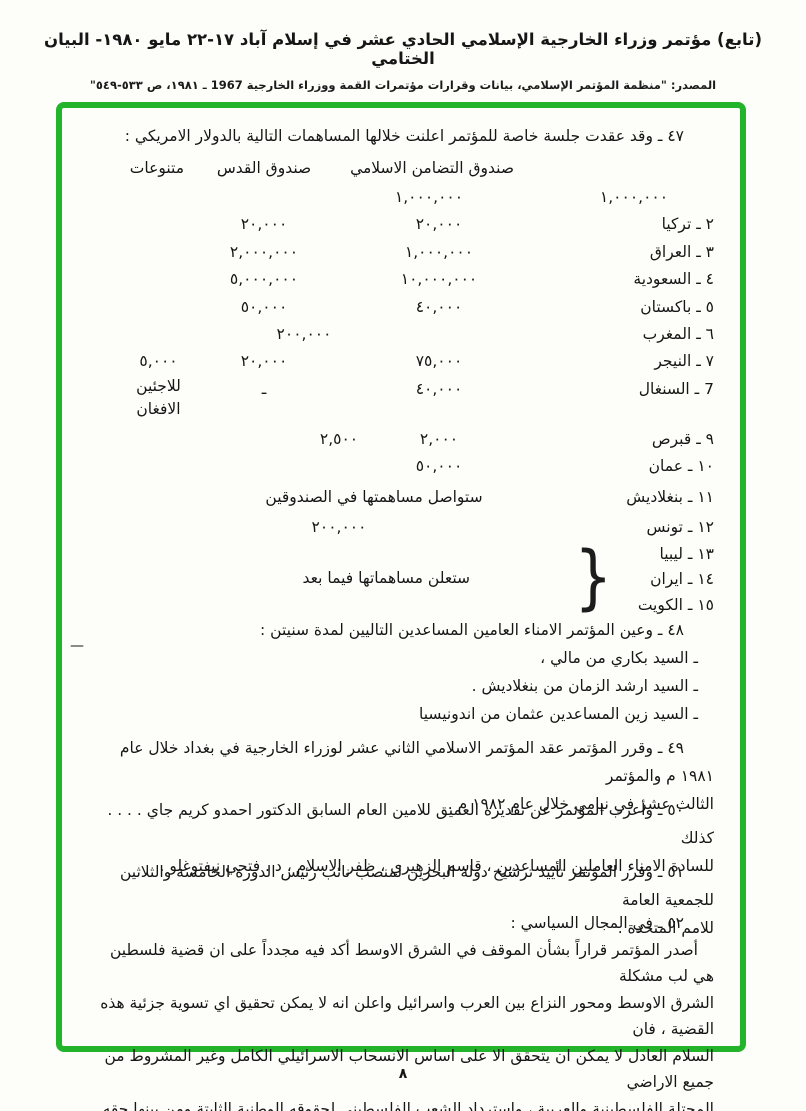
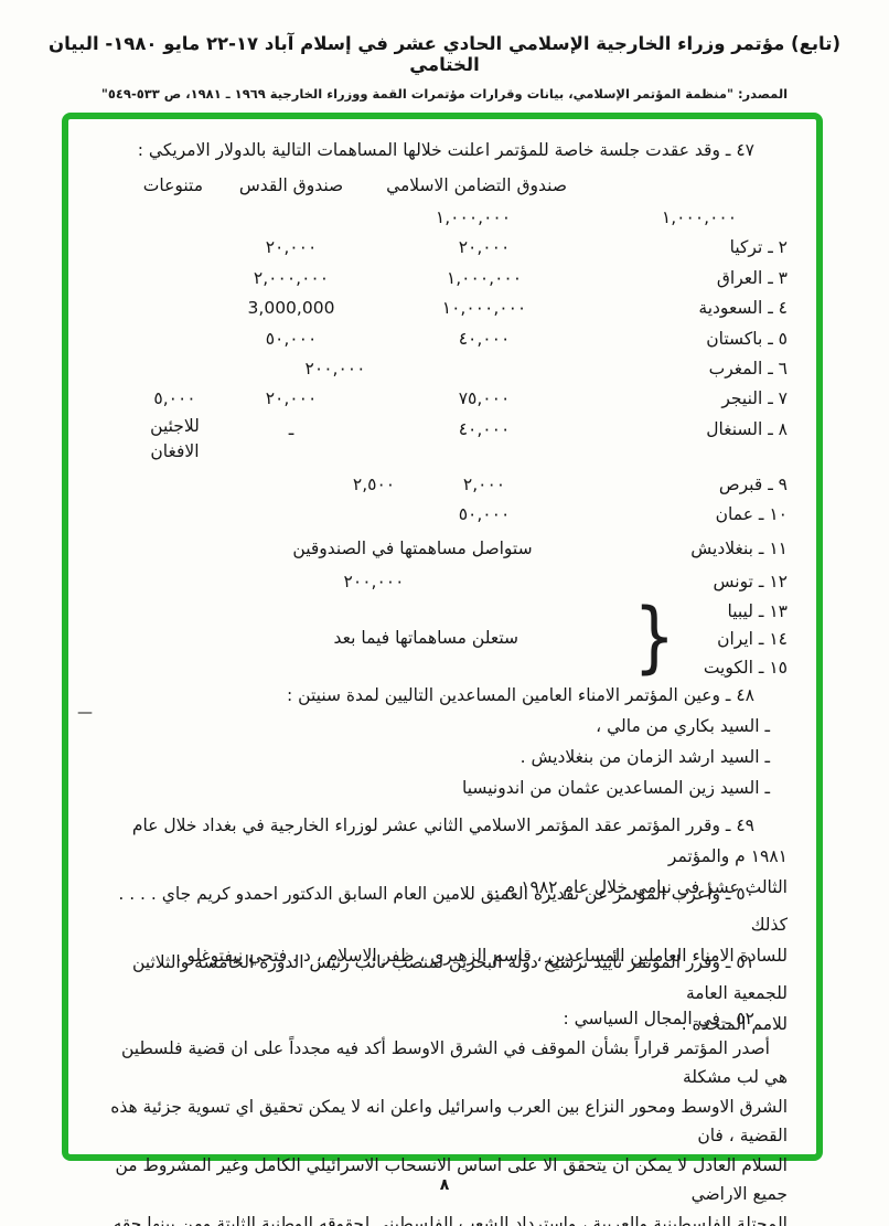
  (تابع) مؤتمر وزراء الخارجية الإسلامي الحادي عشر في إسلام آباد ١٧-٢٢ مايو ١٩٨٠- البيان الختامي
- المصدر: "منظمة المؤتمر الإسلامي، بيانات وقرارات مؤتمرات القمة ووزراء الخارجية 1967 ـ ١٩٨١، ص ٥٣٣-٥٤٩"
+ المصدر: "منظمة المؤتمر الإسلامي، بيانات وقرارات مؤتمرات القمة ووزراء الخارجية ١٩٦٩ ـ ١٩٨١، ص ٥٣٣-٥٤٩"
  ٤٧ ـ وقد عقدت جلسة خاصة للمؤتمر اعلنت خلالها المساهمات التالية بالدولار الامريكي :
  صندوق التضامن الاسلامي
  صندوق القدس
  متنوعات
  ١,٠٠٠,٠٠٠
  ١,٠٠٠,٠٠٠
  ٢ ـ تركيا
  ٢٠,٠٠٠
  ٢٠,٠٠٠
  ٣ ـ العراق
  ١,٠٠٠,٠٠٠
  ٢,٠٠٠,٠٠٠
  ٤ ـ السعودية
  ١٠,٠٠٠,٠٠٠
- ٥,٠٠٠,٠٠٠
+ 3,000,000
  ٥ ـ باكستان
  ٤٠,٠٠٠
  ٥٠,٠٠٠
  ٦ ـ المغرب
  ٢٠٠,٠٠٠
  ٧ ـ النيجر
  ٧٥,٠٠٠
  ٢٠,٠٠٠
  ٥,٠٠٠
- 7 ـ السنغال
+ ٨ ـ السنغال
  ٤٠,٠٠٠
  ـ
  للاجئين
  الافغان
  ٩ ـ قبرص
  ٢,٠٠٠
  ٢,٥٠٠
  ١٠ ـ عمان
  ٥٠,٠٠٠
  ١١ ـ بنغلاديش
  ستواصل مساهمتها في الصندوقين
  ١٢ ـ تونس
  ٢٠٠,٠٠٠
  ١٣ ـ ليبيا
  ١٤ ـ ايران
  ١٥ ـ الكويت
  {
  ستعلن مساهماتها فيما بعد
  ٤٨ ـ وعين المؤتمر الامناء العامين المساعدين التاليين لمدة سنيتن :
  ـ السيد بكاري من مالي ،
  ـ السيد ارشد الزمان من بنغلاديش .
  ـ السيد زين المساعدين عثمان من اندونيسيا
  ٤٩ ـ وقرر المؤتمر عقد المؤتمر الاسلامي الثاني عشر لوزراء الخارجية في بغداد خلال عام ١٩٨١ م والمؤتمر
  الثالث عشر في نيامي خلال عام ١٩٨٢ م .
  —
  ٥٠ ـ وأعرب المؤتمر عن تقديره العميق للامين العام السابق الدكتور احمدو كريم جاي . . . . كذلك
  للسادة الامناء العاملين المساعدين ، قاسم الزهيري ، ظفر الاسلام ، د . فتحي نيفتوغلو .
  ٥١ ـ وقرر المؤتمر تأييد ترشيح دولة البحرين لمنصب نائب رئيس الدورة الخامسة والثلاثين للجمعية العامة
  للامم المتحدة .
  ٥٢ ـ في المجال السياسي :
  أصدر المؤتمر قراراً بشأن الموقف في الشرق الاوسط أكد فيه مجدداً على ان قضية فلسطين هي لب مشكلة
  الشرق الاوسط ومحور النزاع بين العرب واسرائيل واعلن انه لا يمكن تحقيق اي تسوية جزئية هذه القضية ، فان
  السلام العادل لا يمكن ان يتحقق الا على اساس الانسحاب الاسرائيلي الكامل وغير المشروط من جميع الاراضي
  المحتلة الفلسطينية والعربية ، واسترداد الشعب الفلسطيني لحقوقه الوطنية الثابتة ومن بينها حقه
  ٨
